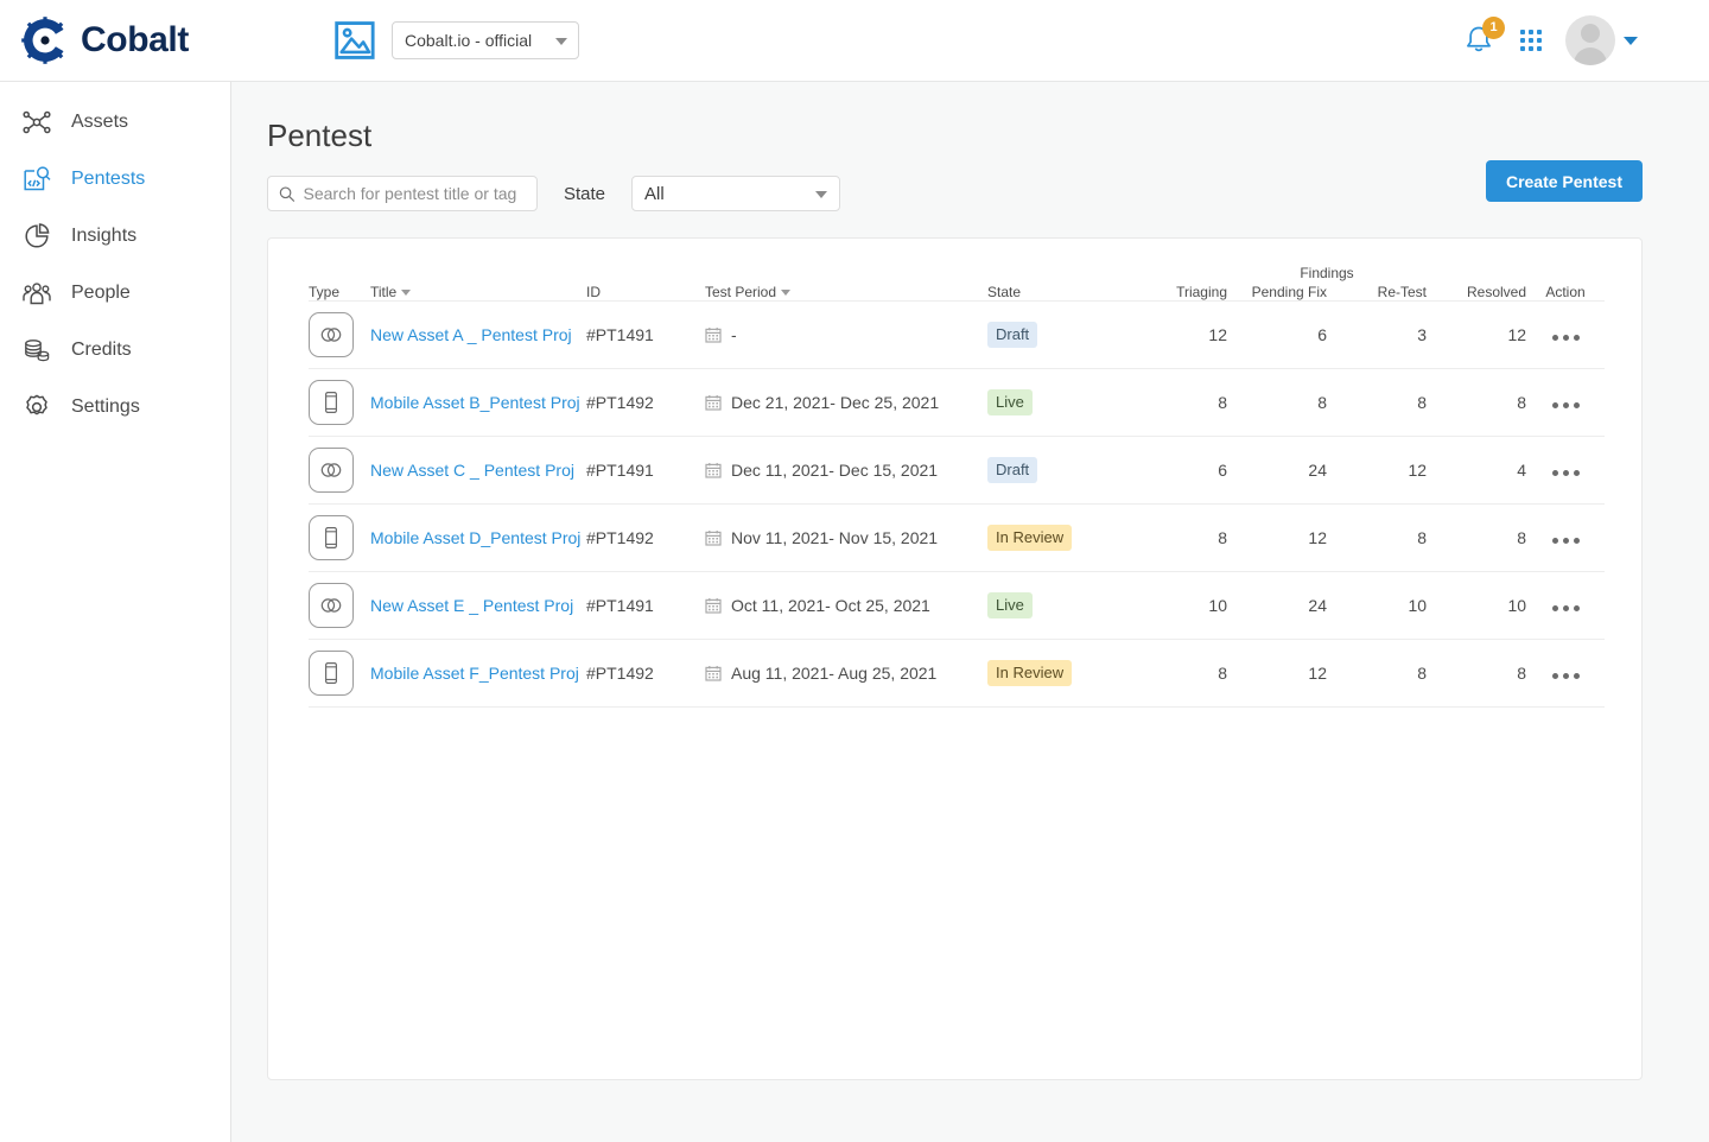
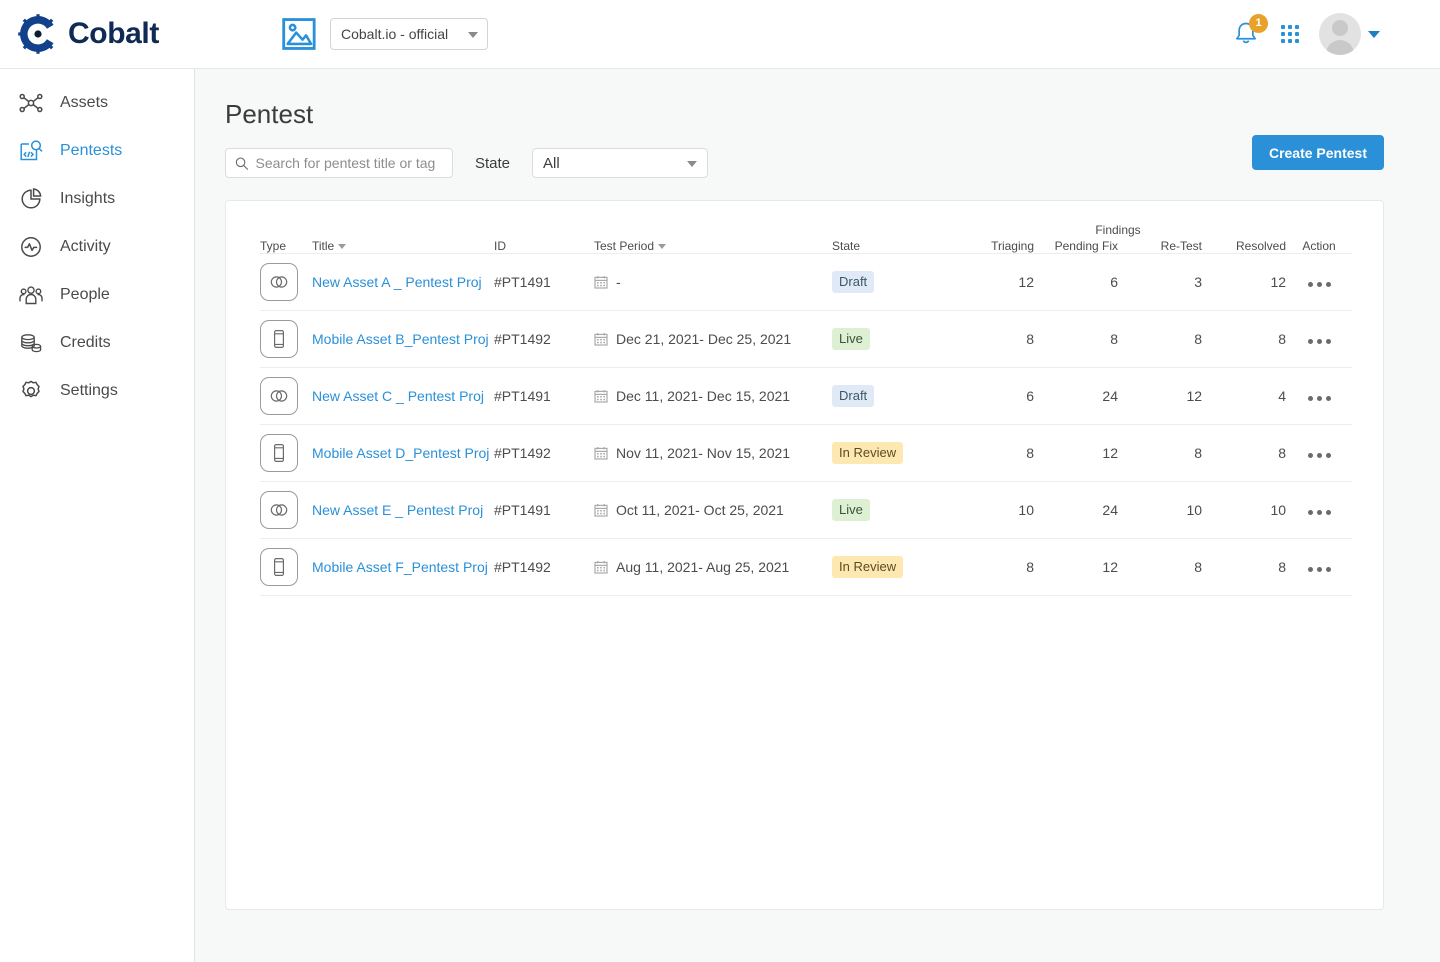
  Cobalt
  Cobalt.io - official
  1
  Assets
  Pentests
  Insights
+ Activity
  People
  Credits
  Settings
  Pentest
  Search for pentest title or tag
  State
  All
  Create Pentest
  		Findings
  Type	Title	ID	Test Period	State	Triaging	Pending Fix	Re-Test	Resolved	Action
  	New Asset A _ Pentest Proj	#PT1491	-	Draft	12	6	3	12
  	Mobile Asset B_Pentest Proj	#PT1492	Dec 21, 2021- Dec 25, 2021	Live	8	8	8	8
  	New Asset C _ Pentest Proj	#PT1491	Dec 11, 2021- Dec 15, 2021	Draft	6	24	12	4
  	Mobile Asset D_Pentest Proj	#PT1492	Nov 11, 2021- Nov 15, 2021	In Review	8	12	8	8
  	New Asset E _ Pentest Proj	#PT1491	Oct 11, 2021- Oct 25, 2021	Live	10	24	10	10
  	Mobile Asset F_Pentest Proj	#PT1492	Aug 11, 2021- Aug 25, 2021	In Review	8	12	8	8
